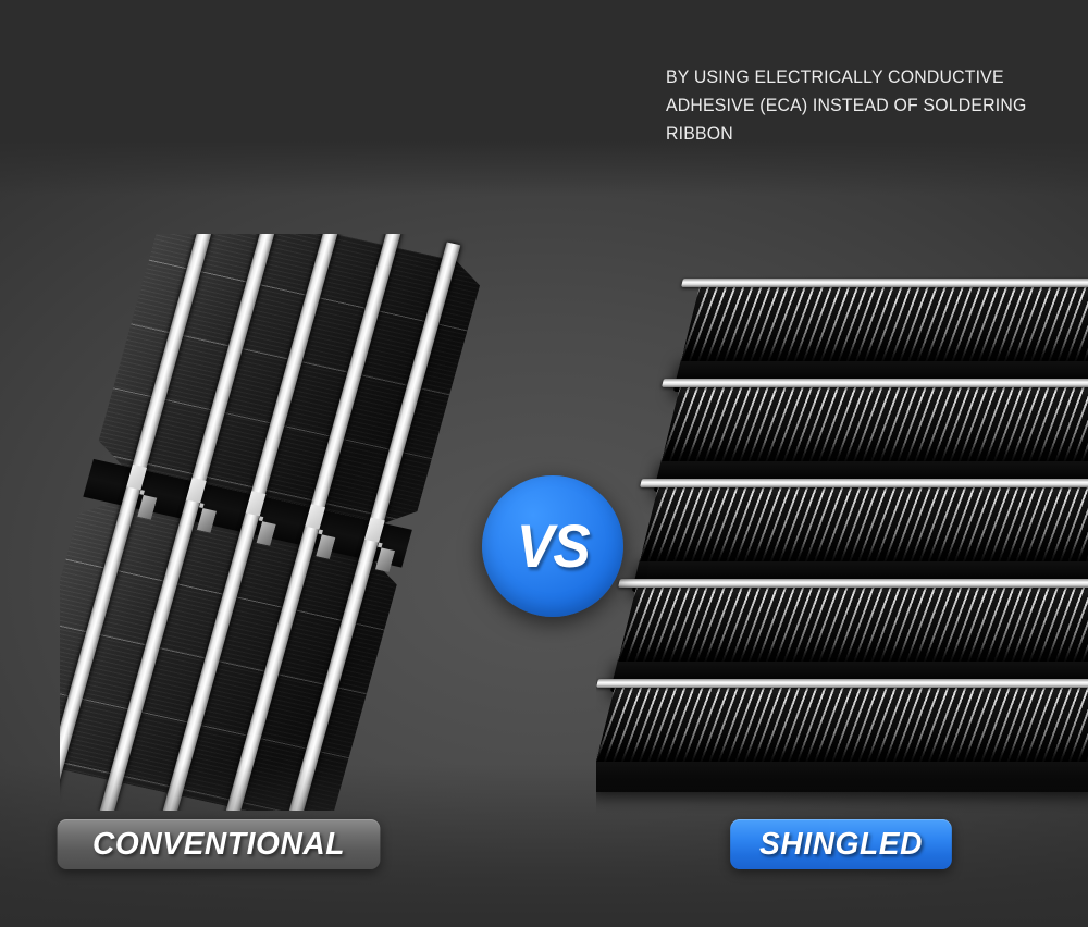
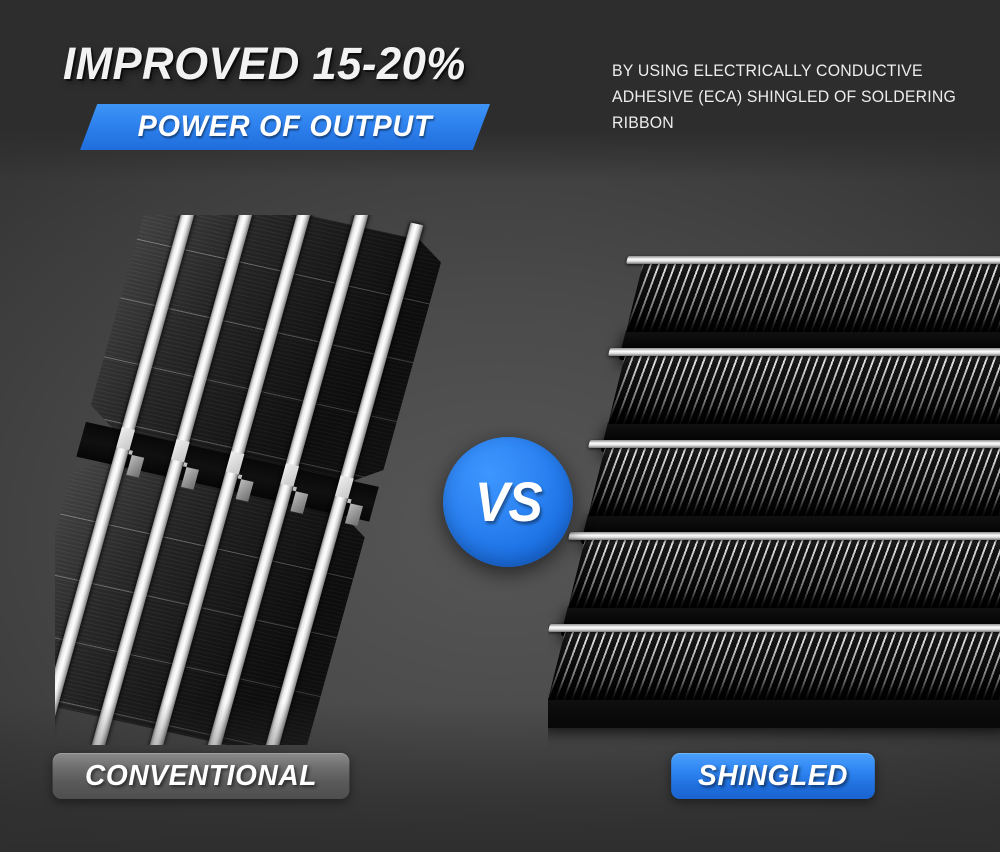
+ IMPROVED 15-20%
+ POWER OF OUTPUT
- BY USING ELECTRICALLY CONDUCTIVE ADHESIVE (ECA) INSTEAD OF SOLDERING RIBBON
+ BY USING ELECTRICALLY CONDUCTIVE ADHESIVE (ECA) SHINGLED OF SOLDERING RIBBON
  VS
  CONVENTIONAL
  SHINGLED
